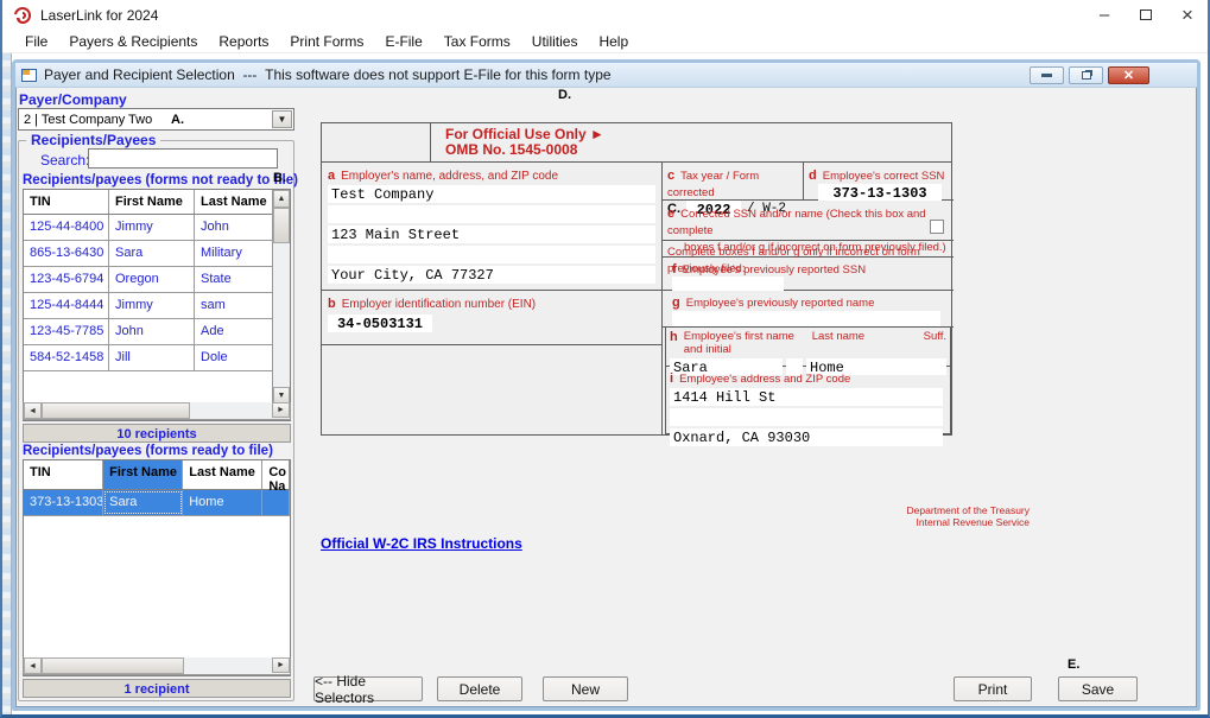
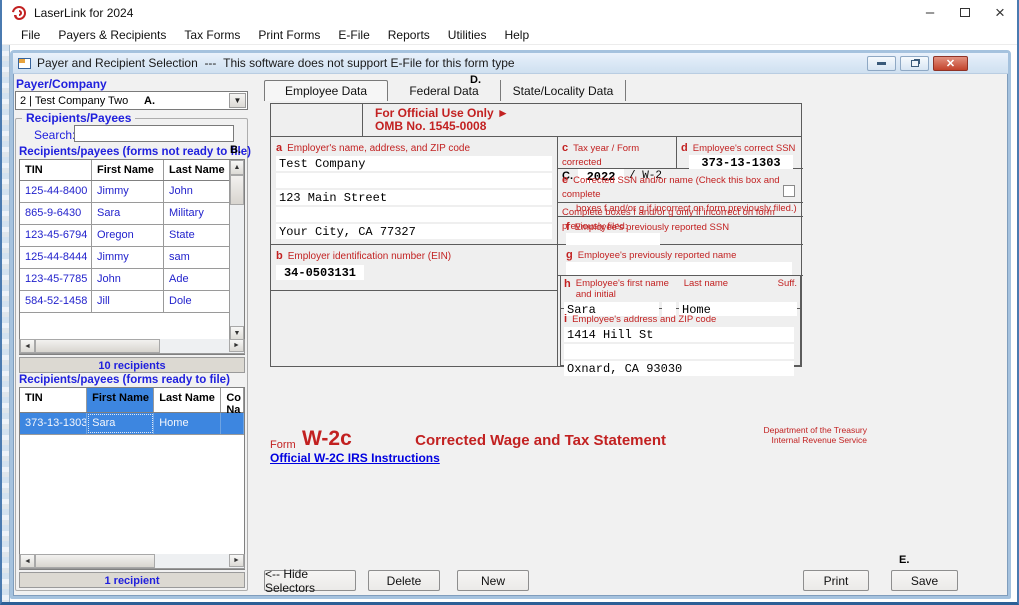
  LaserLink for 2024
  –
  ×
  File
  Payers & Recipients
- Reports
+ Tax Forms
  Print Forms
  E-File
- Tax Forms
+ Reports
  Utilities
  Help
  Payer and Recipient Selection --- This software does not support E-File for this form type
  ✕
  Payer/Company
  2 | Test Company Two
  A.
  ▼
  Recipients/Payees
  Search
  Recipients/payees (forms not ready to file)
  B.
  TIN
  First Name
  Last Name
  125-44-8400
  Jimmy
  John
- 865-13-6430
+ 865-9-6430
  Sara
  Military
  123-45-6794
  Oregon
  State
  125-44-8444
  Jimmy
  sam
  123-45-7785
  John
  Ade
  584-52-1458
  Jill
  Dole
  10 recipients
  Recipients/payees (forms ready to file)
  TIN
  First Name
  Last Name
  Co
  Na
  373-13-1303
  Sara
  Home
  1 recipient
  D.
+ Employee Data
+ Federal Data
+ State/Locality Data
  For Official Use Only ►
  OMB No. 1545-0008
  a Employer's name, address, and ZIP code
  Test Company
  123 Main Street
  Your City, CA 77327
  b Employer identification number (EIN)
  34-0503131
  c Tax year / Form corrected
  C.
  2022
  / W-2
  d Employee's correct SSN
  373-13-1303
  e Corrected SSN and/or name (Check this box and complete
  boxes f and/or g if incorrect on form previously filed.)
  Complete boxes f and/or g only if incorrect on form previously filed:
  f Employee's previously reported SSN
  g Employee's previously reported name
  h
  Employee's first name and initial
  Last name
  Suff.
  Sara
  Home
  i Employee's address and ZIP code
  1414 Hill St
  Oxnard, CA 93030
+ Form W-2c Corrected Wage and Tax Statement
  Department of the Treasury
  Internal Revenue Service
  Official W-2C IRS Instructions
  <-- Hide Selectors
  Delete
  New
  E.
  Print
  Save
